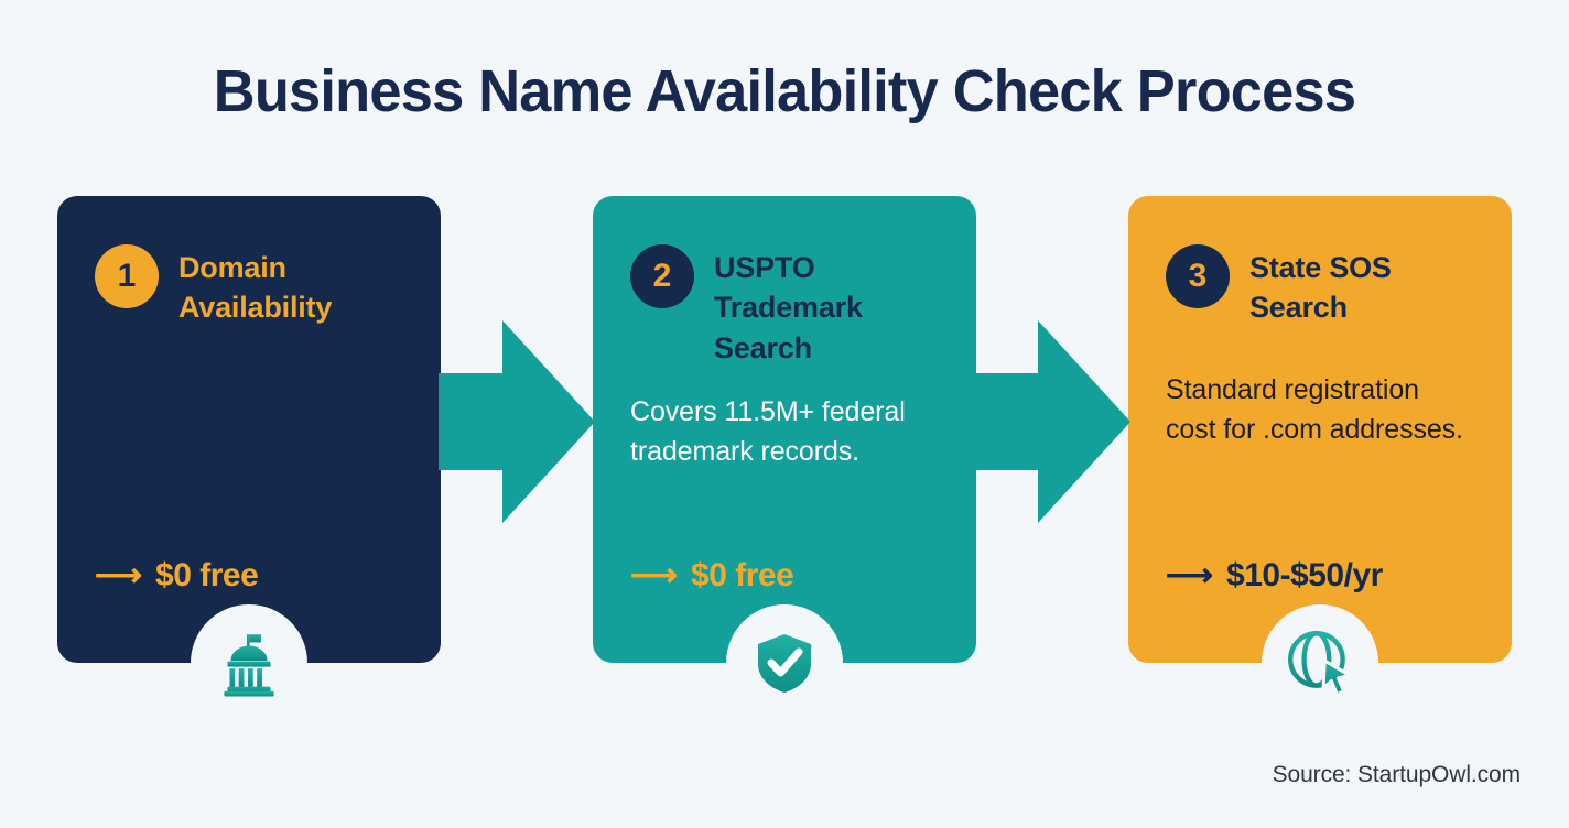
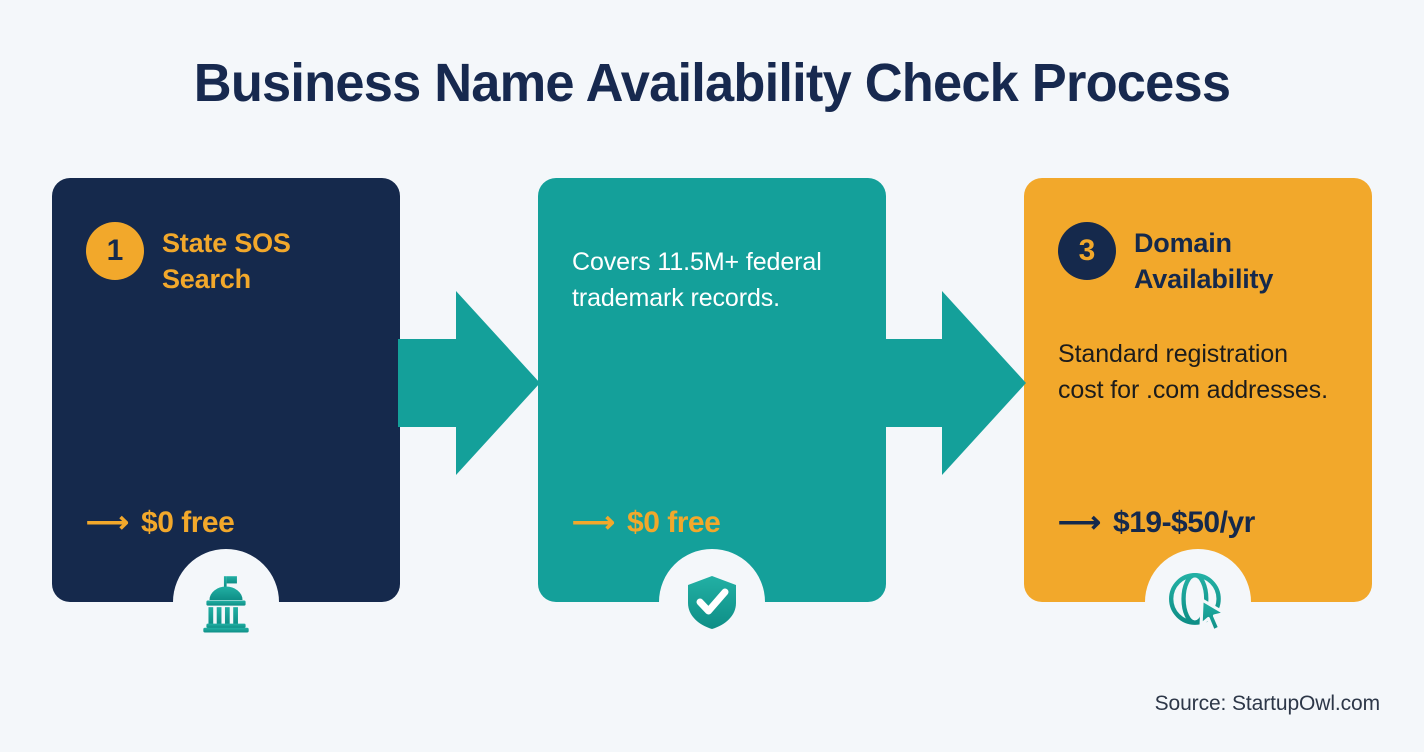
  Business Name Availability Check Process
  1
- Domain Availability
+ State SOS Search
  ⟶
  $0 free
- 2
- USPTO Trademark Search
  Covers 11.5M+ federal trademark records.
  ⟶
  $0 free
  3
- State SOS Search
+ Domain Availability
  Standard registration cost for .com addresses.
  ⟶
- $10-$50/yr
+ $19-$50/yr
  Source: StartupOwl.com
